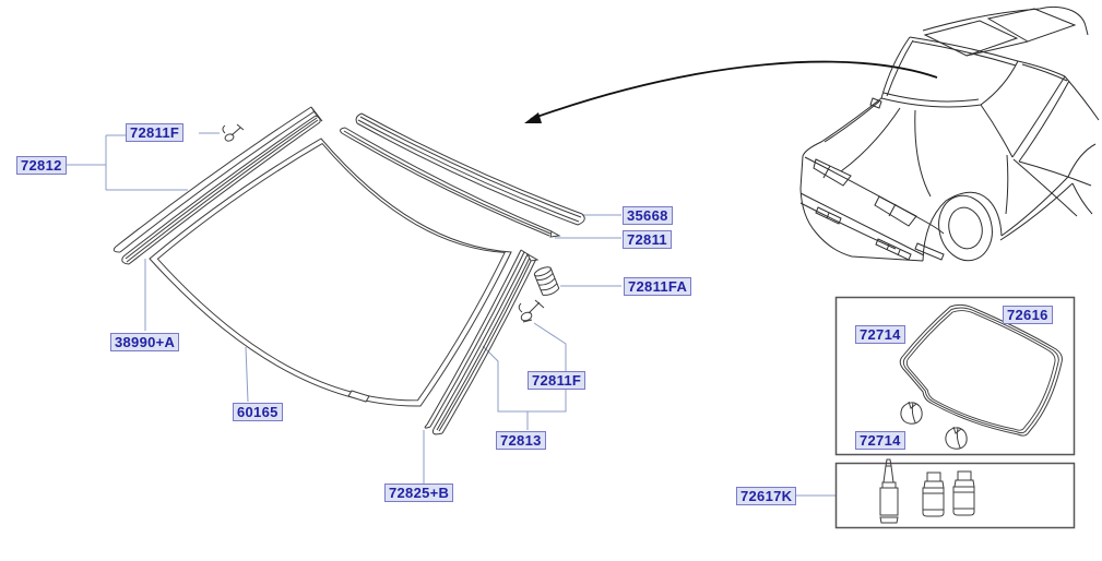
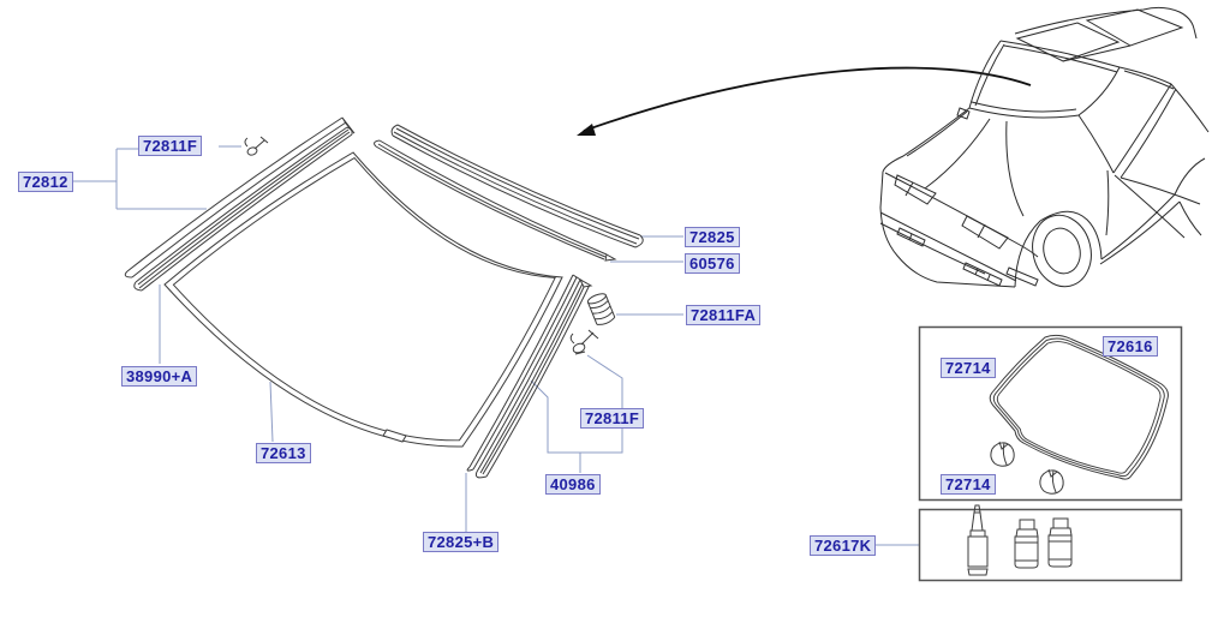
  72812
  72811F
  38990+A
- 60165
+ 72613
  72825+B
- 72813
+ 40986
  72811F
  72811FA
- 35668
+ 72825
- 72811
+ 60576
  72616
  72714
  72714
  72617K
